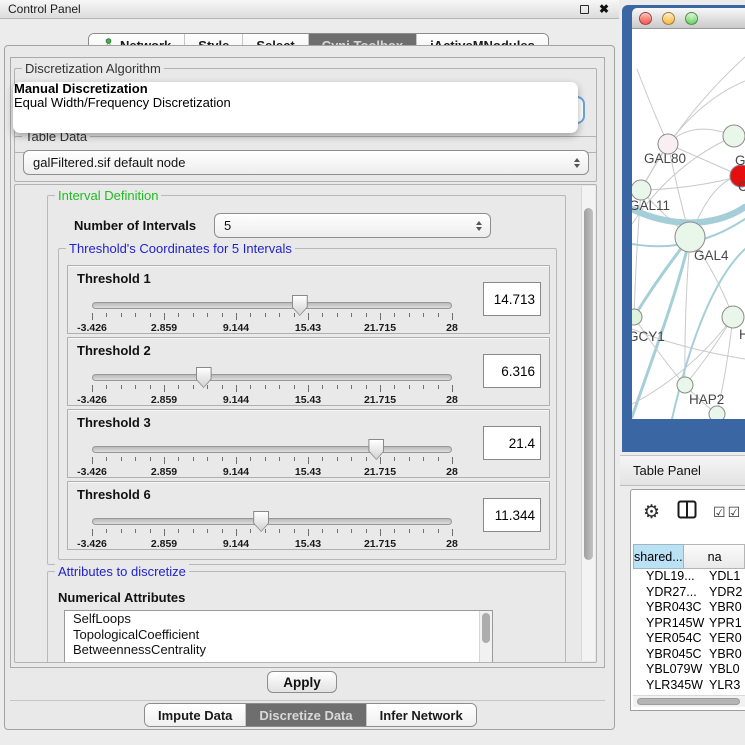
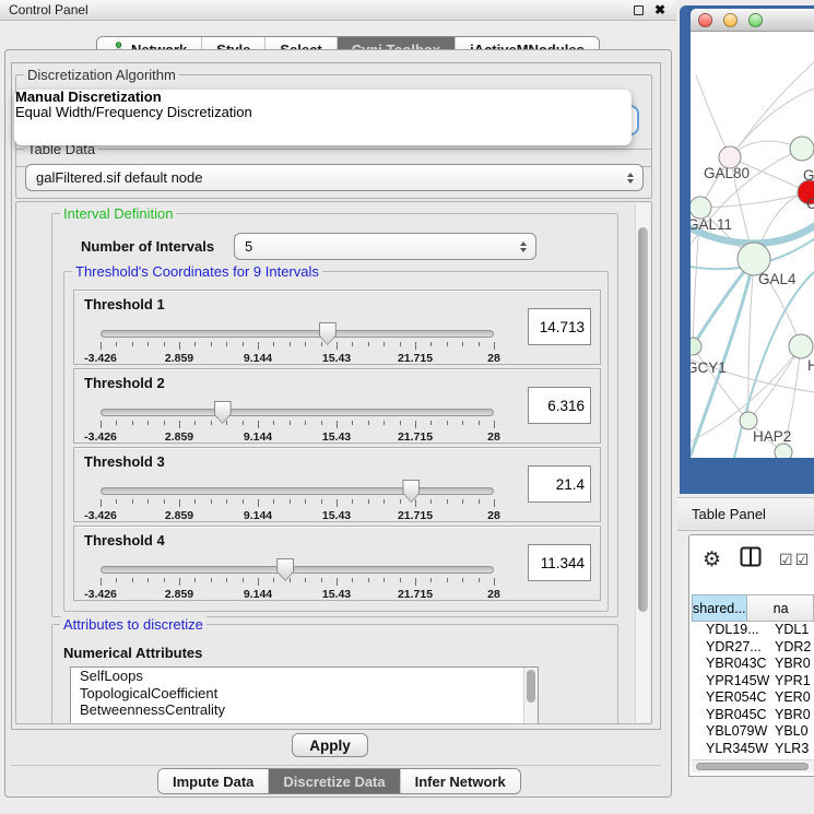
  Control Panel
  ✖
  Discretization Algorithm
  Manual Discretization
  Equal Width/Frequency Discretization
  Table Data
  galFiltered.sif default node
  Interval Definition
  Number of Intervals
  5
- Threshold's Coordinates for 5 Intervals
+ Threshold's Coordinates for 9 Intervals
  Threshold 1
  -3.426
  2.859
  9.144
  15.43
  21.715
  28
  14.713
  Threshold 2
  -3.426
  2.859
  9.144
  15.43
  21.715
  28
  6.316
  Threshold 3
  -3.426
  2.859
  9.144
  15.43
  21.715
  28
  21.4
- Threshold 6
+ Threshold 4
  -3.426
  2.859
  9.144
  15.43
  21.715
  28
  11.344
  Attributes to discretize
  Numerical Attributes
  SelfLoops
  TopologicalCoefficient
  BetweennessCentrality
  Apply
  Impute Data
  Discretize Data
  Infer Network
  GAL80
  C
  GAL11
  GAL4
  GCY1
  H
  HAP2
  Table Panel
  ⚙
  ☑
  ☑
  shared...
  na
  YDL19...
  YDL1
  YDR27...
  YDR2
  YBR043C
  YBR0
  YPR145W
  YPR1
  YER054C
  YER0
  YBR045C
  YBR0
  YBL079W
  YBL0
  YLR345W
  YLR3
